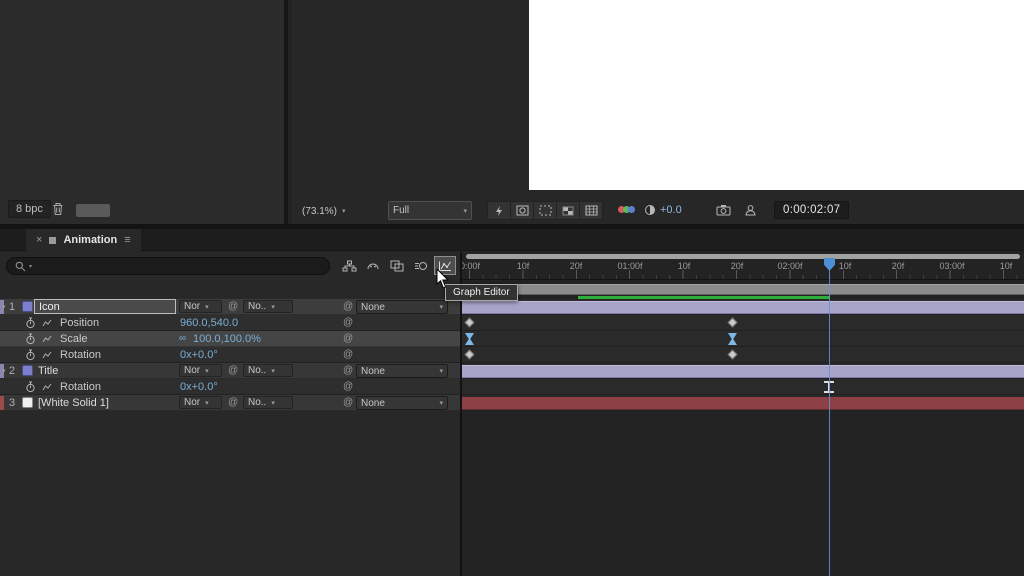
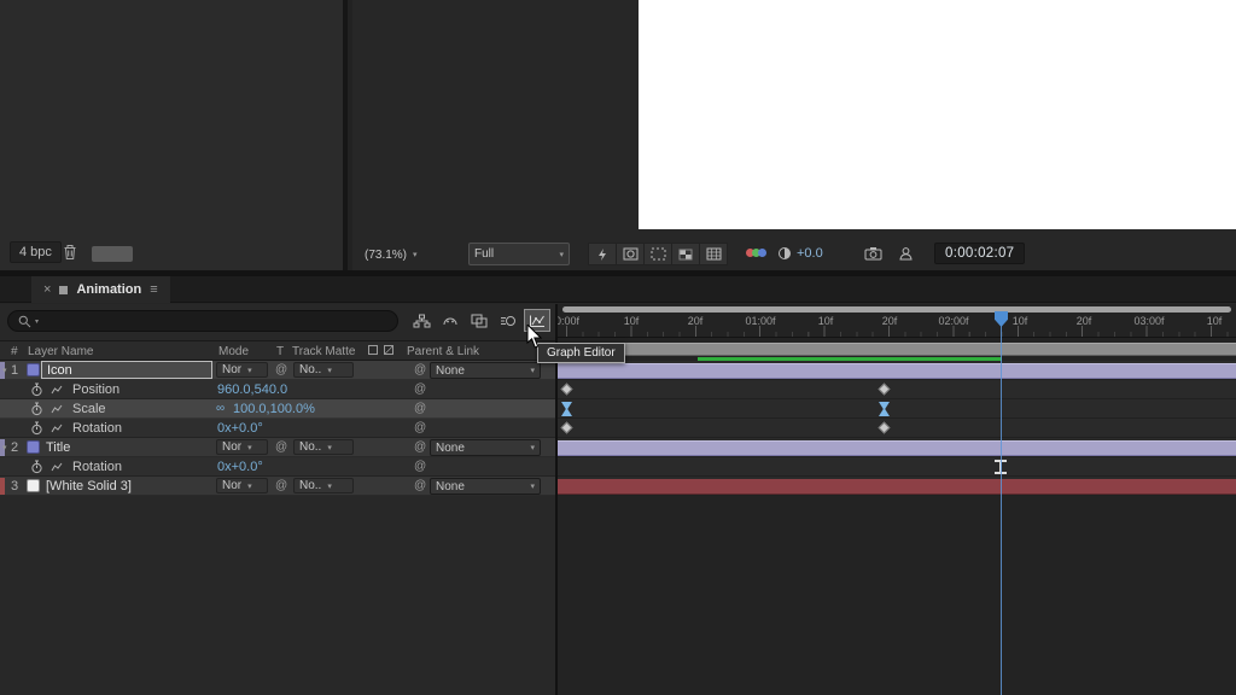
- 8 bpc
+ 4 bpc
  (73.1%)
  Full
  +0.0
  0:00:02:07
  ×
  Animation
  ≡
+ #
+ Layer Name
+ Mode
+ T
+ Track Matte
+ Parent & Link
  1
  Icon
  Nor
  @
  No..
  @
  None
  Position
  960.0,540.0
  @
  Scale
  ∞
  100.0,100.0%
  @
  Rotation
  0x+0.0°
  @
  2
  Title
  Nor
  @
  No..
  @
  None
  Rotation
  0x+0.0°
  @
  3
- [White Solid 1]
+ [White Solid 3]
  Nor
  @
  No..
  @
  None
  0:00f
  10f
  20f
  01:00f
  10f
  20f
  02:00f
  10f
  20f
  03:00f
  10f
  Graph Editor
